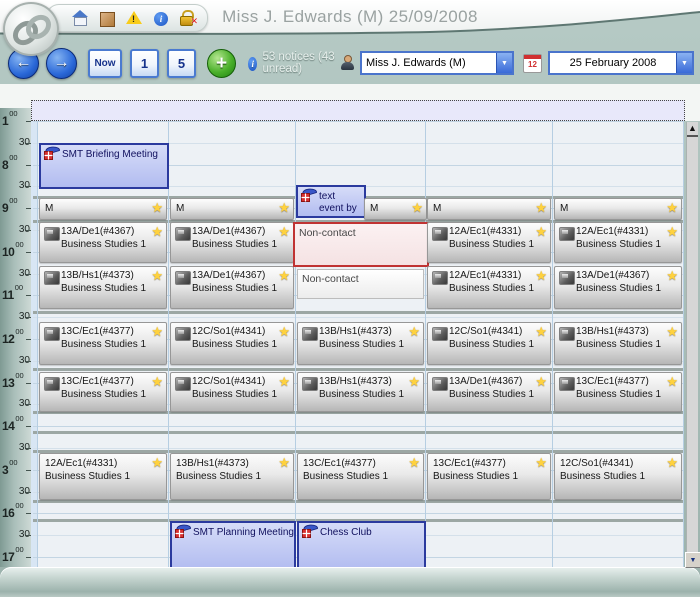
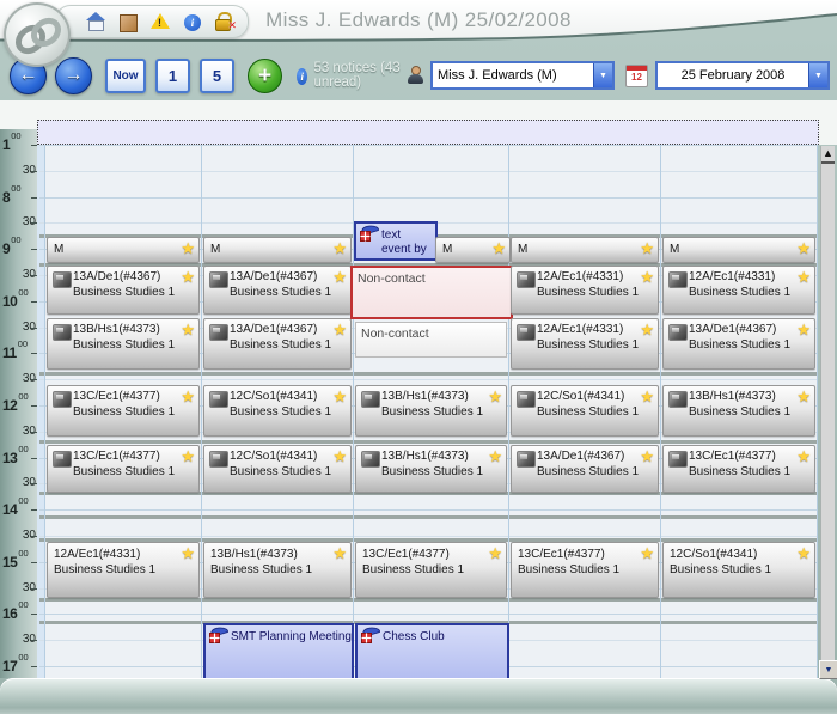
- Miss J. Edwards (M) 25/09/2008
+ Miss J. Edwards (M) 25/02/2008
  !
  i
  ✕
  ←
  →
  Now
  1
  5
  +
  i
  53 notices (43 unread)
  Miss J. Edwards (M)
  12
  25 February 2008
- SMT Briefing Meeting
  M
  ★
  13A/De1(#4367)
  Business Studies 1
  ★
  13B/Hs1(#4373)
  Business Studies 1
  ★
  13C/Ec1(#4377)
  Business Studies 1
  ★
  13C/Ec1(#4377)
  Business Studies 1
  ★
  12A/Ec1(#4331)
  Business Studies 1
  ★
  M
  ★
  13A/De1(#4367)
  Business Studies 1
  ★
  13A/De1(#4367)
  Business Studies 1
  ★
  12C/So1(#4341)
  Business Studies 1
  ★
  12C/So1(#4341)
  Business Studies 1
  ★
  13B/Hs1(#4373)
  Business Studies 1
  ★
  SMT Planning Meeting
  text event by
  M
  ★
  Non-contact
  Non-contact
  13B/Hs1(#4373)
  Business Studies 1
  ★
  13B/Hs1(#4373)
  Business Studies 1
  ★
  13C/Ec1(#4377)
  Business Studies 1
  ★
  Chess Club
  M
  ★
  12A/Ec1(#4331)
  Business Studies 1
  ★
  12A/Ec1(#4331)
  Business Studies 1
  ★
  12C/So1(#4341)
  Business Studies 1
  ★
  13A/De1(#4367)
  Business Studies 1
  ★
  13C/Ec1(#4377)
  Business Studies 1
  ★
  M
  ★
  12A/Ec1(#4331)
  Business Studies 1
  ★
  13A/De1(#4367)
  Business Studies 1
  ★
  13B/Hs1(#4373)
  Business Studies 1
  ★
  13C/Ec1(#4377)
  Business Studies 1
  ★
  12C/So1(#4341)
  Business Studies 1
  ★
  100
  800
  900
  1000
  1100
  1200
  1300
  1400
- 300
+ 1500
  1600
  1700
  ▲
